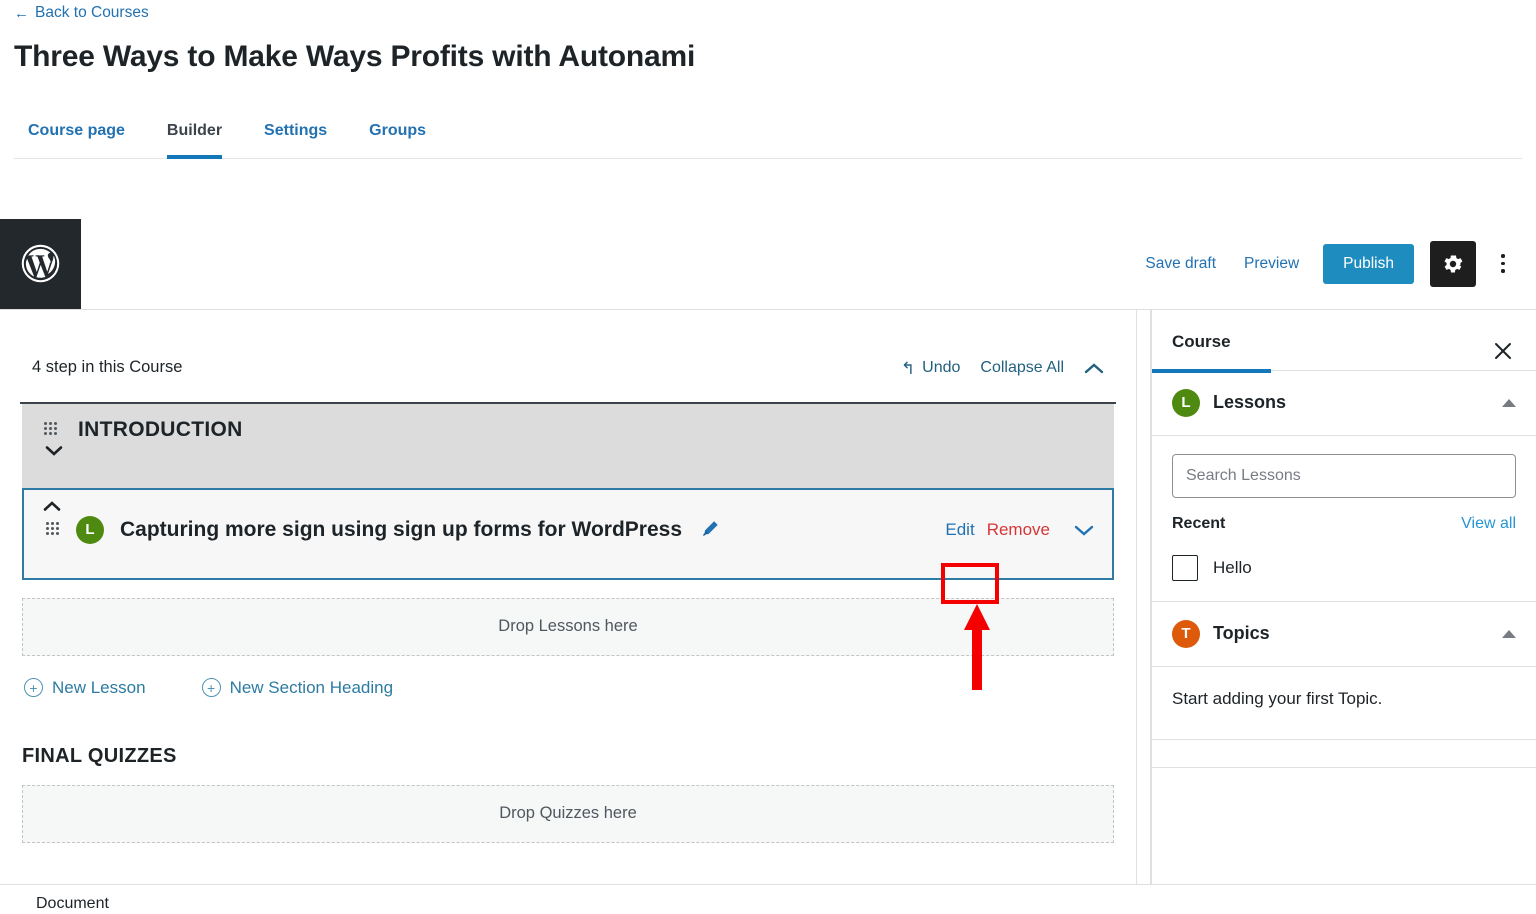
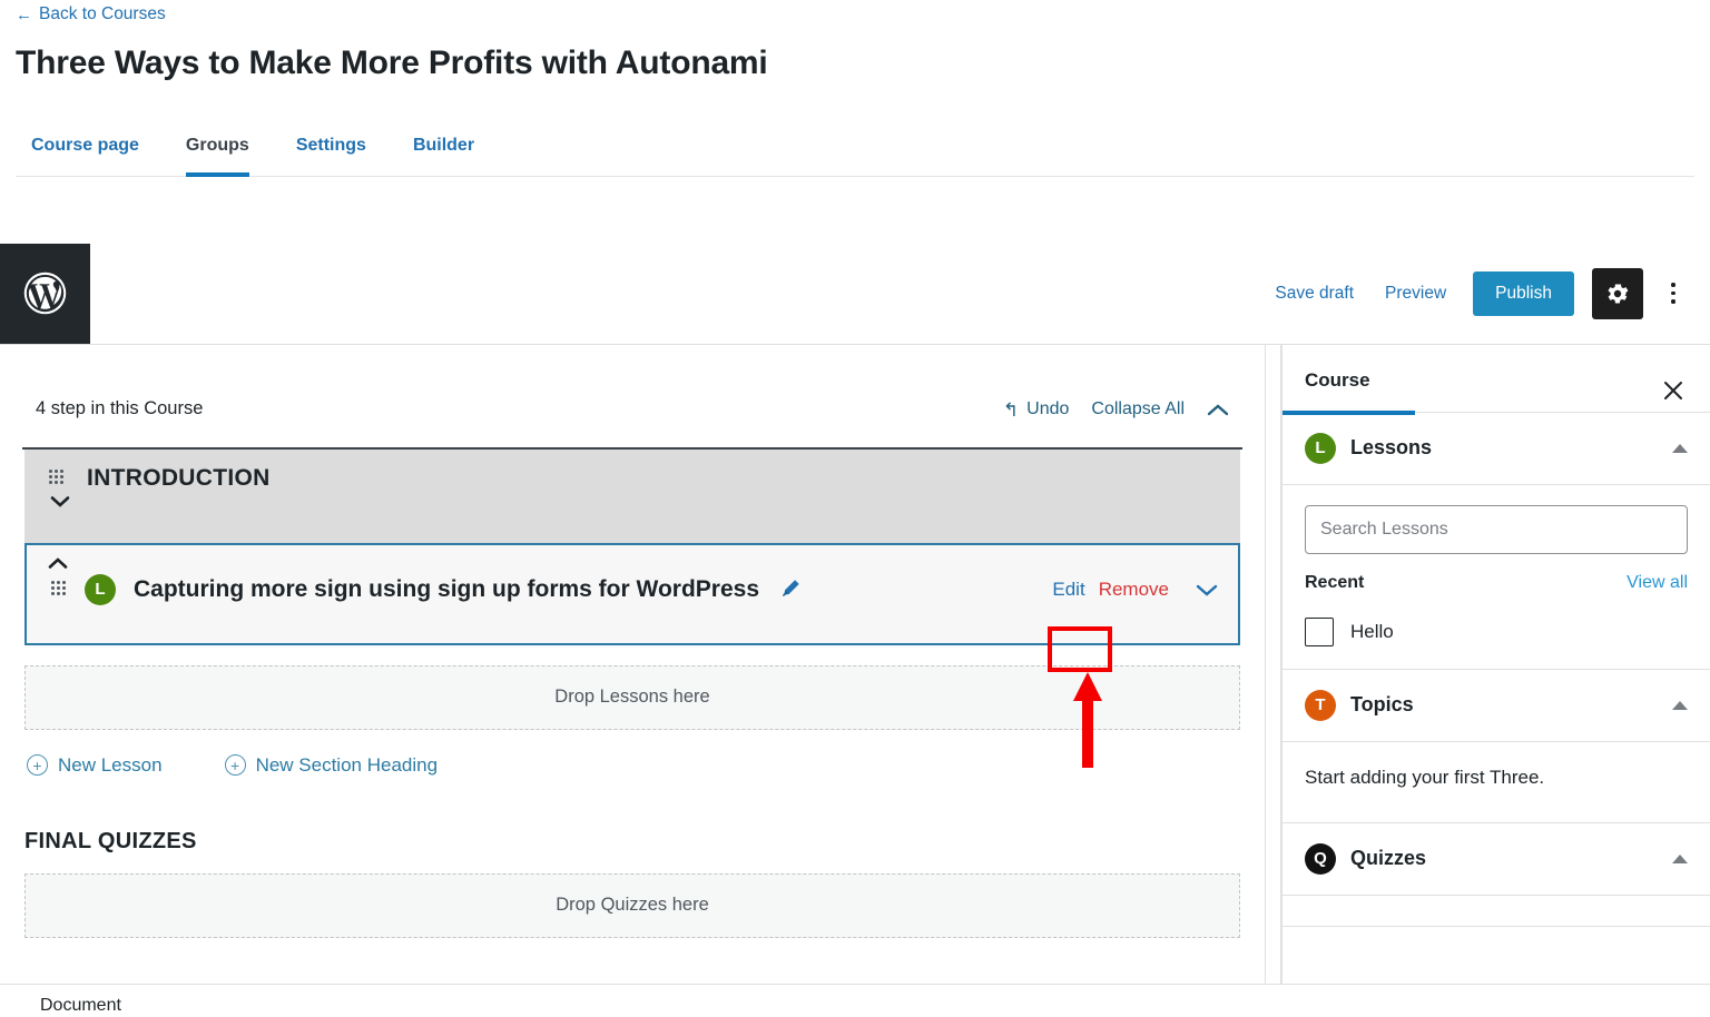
  ←
  Back to Courses
- Three Ways to Make Ways Profits with Autonami
+ Three Ways to Make More Profits with Autonami
  Course page
- Builder
+ Groups
  Settings
- Groups
+ Builder
  Save draft
  Preview
  Publish
  4 step in this Course
  ↰
  Undo
  Collapse All
  INTRODUCTION
  L
  Capturing more sign using sign up forms for WordPress
  Edit
  Remove
  Drop Lessons here
  +
  New Lesson
  +
  New Section Heading
  FINAL QUIZZES
  Drop Quizzes here
  Course
  L
  Lessons
  Search Lessons
  Recent
  View all
  Hello
  T
  Topics
- Start adding your first Topic.
+ Start adding your first Three.
+ Q
+ Quizzes
  Document
